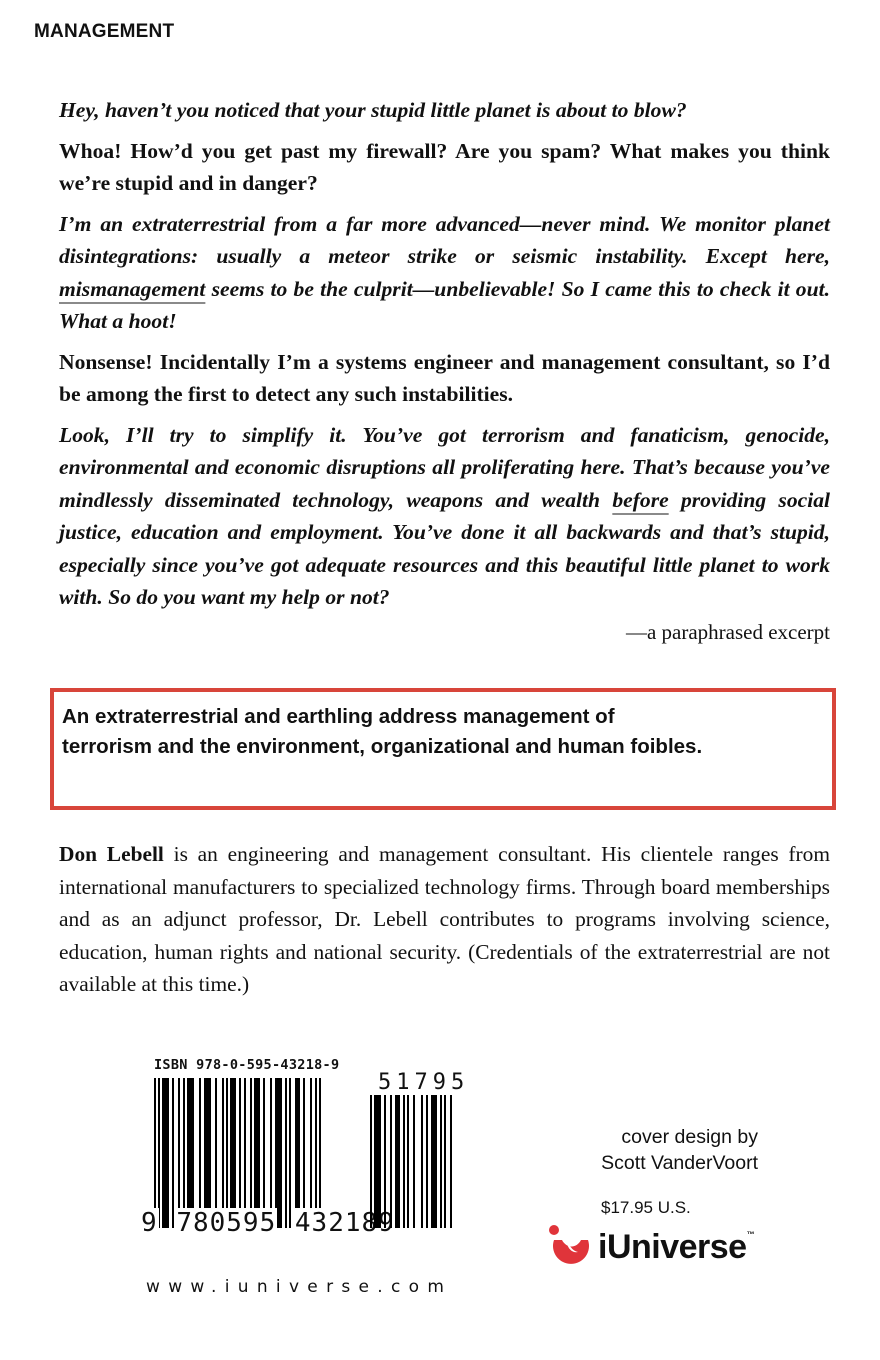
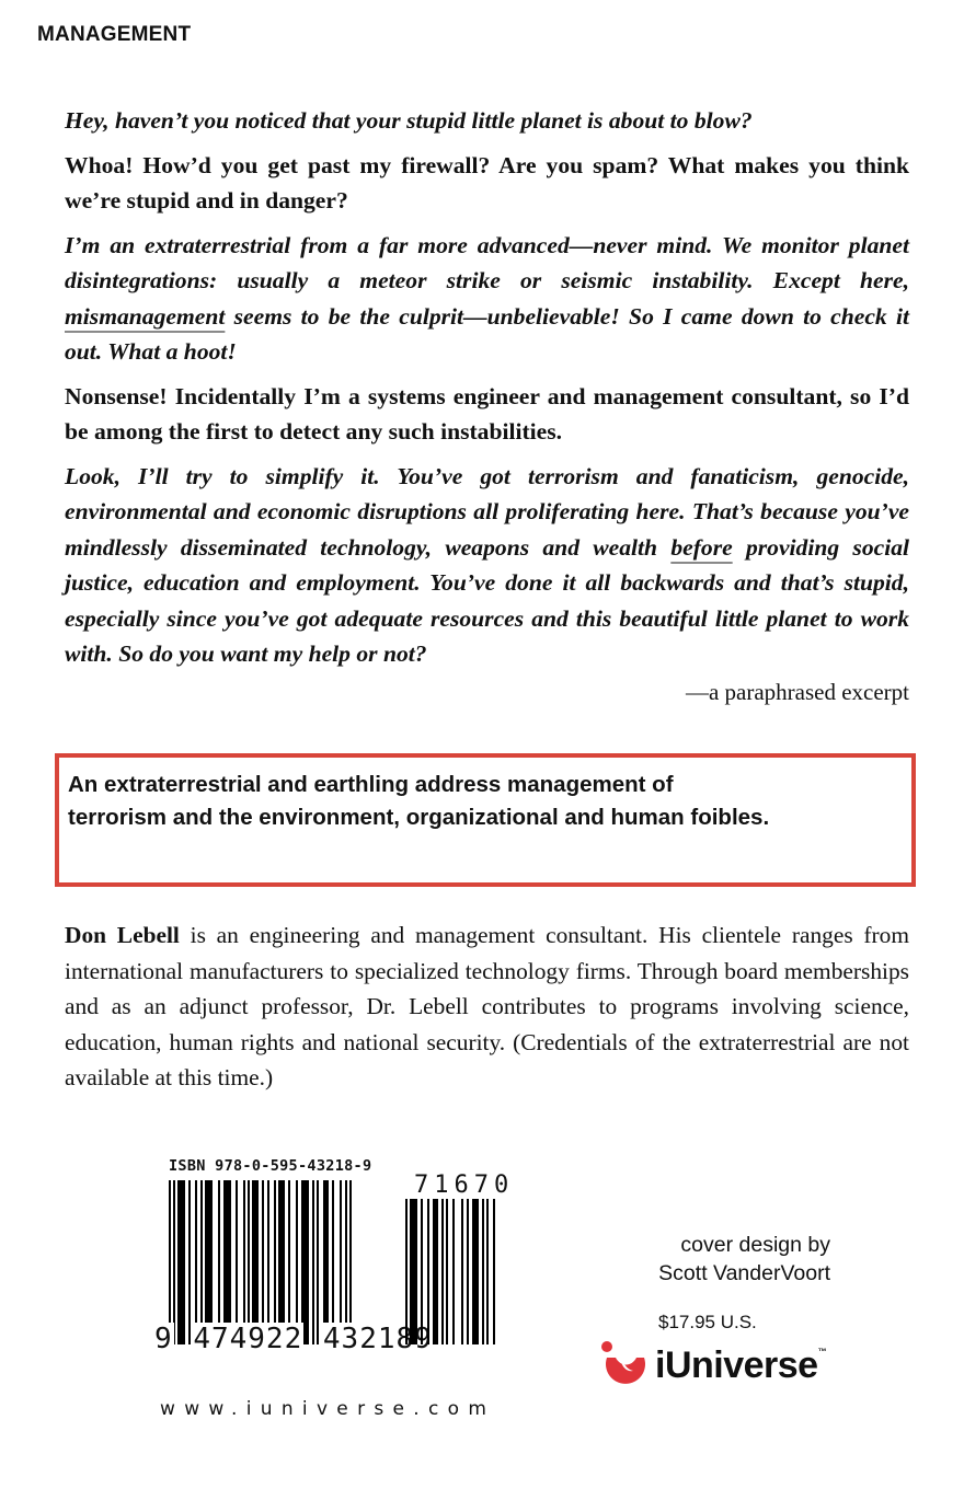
  MANAGEMENT
  Hey, haven’t you noticed that your stupid little planet is about to blow?
  Whoa! How’d you get past my firewall? Are you spam? What makes you think we’re stupid and in danger?
- I’m an extraterrestrial from a far more advanced—never mind. We monitor planet disintegrations: usually a meteor strike or seismic instability. Except here, mismanagement seems to be the culprit—unbelievable! So I came this to check it out. What a hoot!
+ I’m an extraterrestrial from a far more advanced—never mind. We monitor planet disintegrations: usually a meteor strike or seismic instability. Except here, mismanagement seems to be the culprit—unbelievable! So I came down to check it out. What a hoot!
  Nonsense! Incidentally I’m a systems engineer and management consultant, so I’d be among the first to detect any such instabilities.
  Look, I’ll try to simplify it. You’ve got terrorism and fanaticism, genocide, environmental and economic disruptions all proliferating here. That’s because you’ve mindlessly disseminated technology, weapons and wealth before providing social justice, education and employment. You’ve done it all backwards and that’s stupid, especially since you’ve got adequate resources and this beautiful little planet to work with. So do you want my help or not?
  —a paraphrased excerpt
  An extraterrestrial and earthling address management of
  terrorism and the environment, organizational and human foibles.
  Don Lebell is an engineering and management consultant. His clientele ranges from international manufacturers to specialized technology firms. Through board memberships and as an adjunct professor, Dr. Lebell contributes to programs involving science, education, human rights and national security. (Credentials of the extraterrestrial are not available at this time.)
  ISBN 978-0-595-43218-9
- 9 780595 43219
+ 9 474922 43219
- 51795
+ 71670
  cover design by
  Scott VanderVoort
  $17.95 U.S.
  iUniverse
  ™
  www.iuniverse.com
